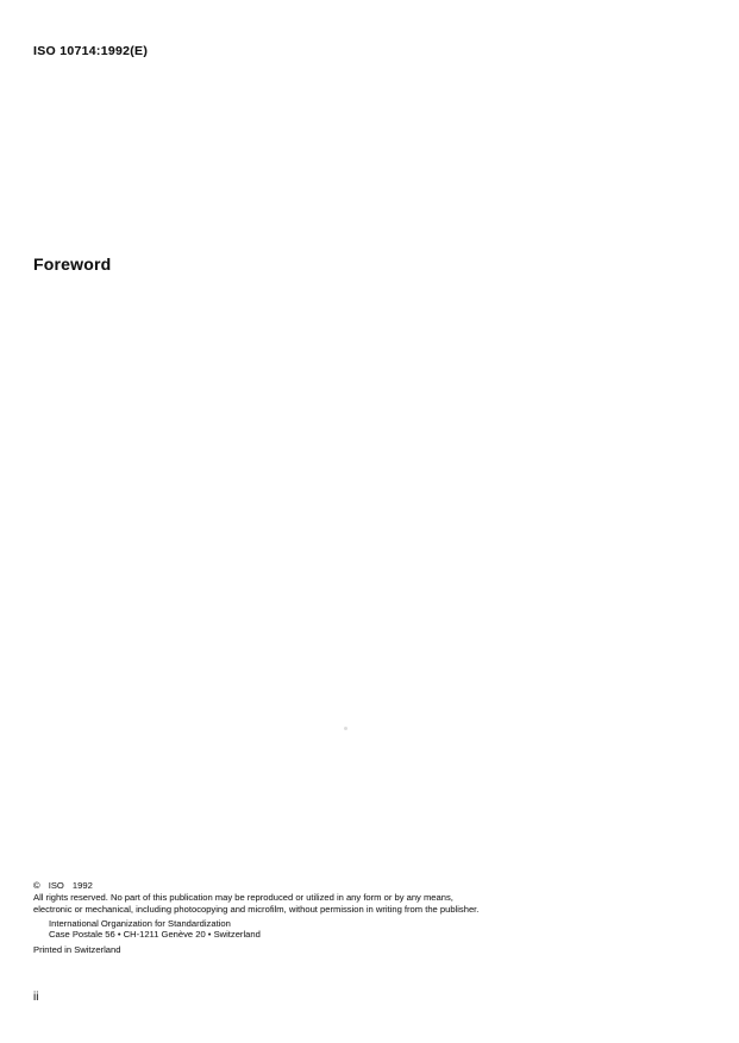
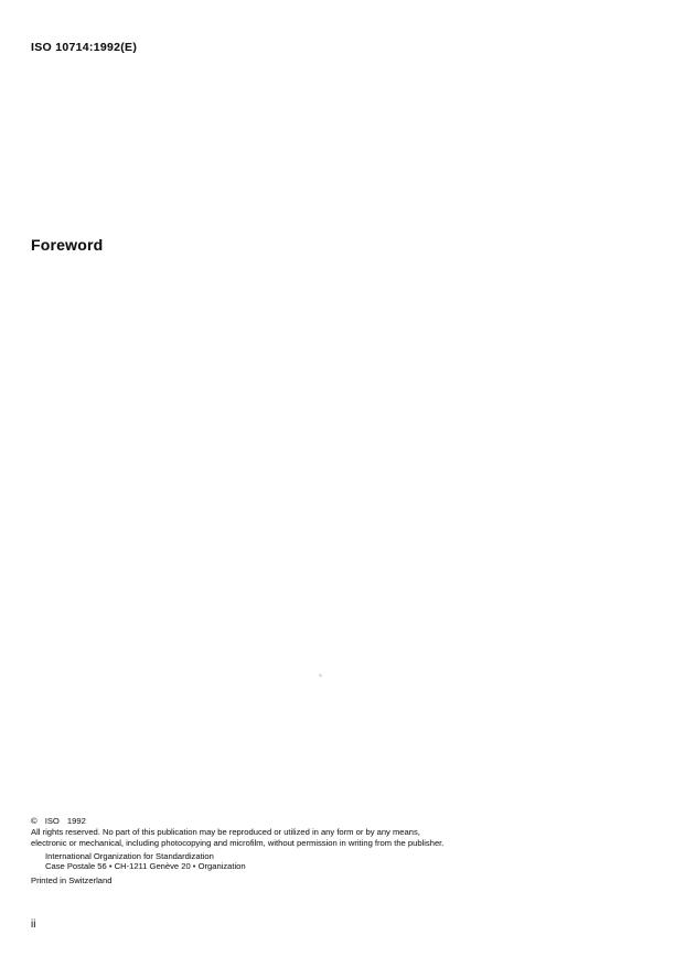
  ISO 10714:1992(E)
  Foreword
  © ISO 1992
  All rights reserved. No part of this publication may be reproduced or utilized in any form or by any means, electronic or mechanical, including photocopying and microfilm, without permission in writing from the publisher.
  International Organization for Standardization
- Case Postale 56 • CH-1211 Genève 20 • Switzerland
+ Case Postale 56 • CH-1211 Genève 20 • Organization
  Printed in Switzerland
  ii
